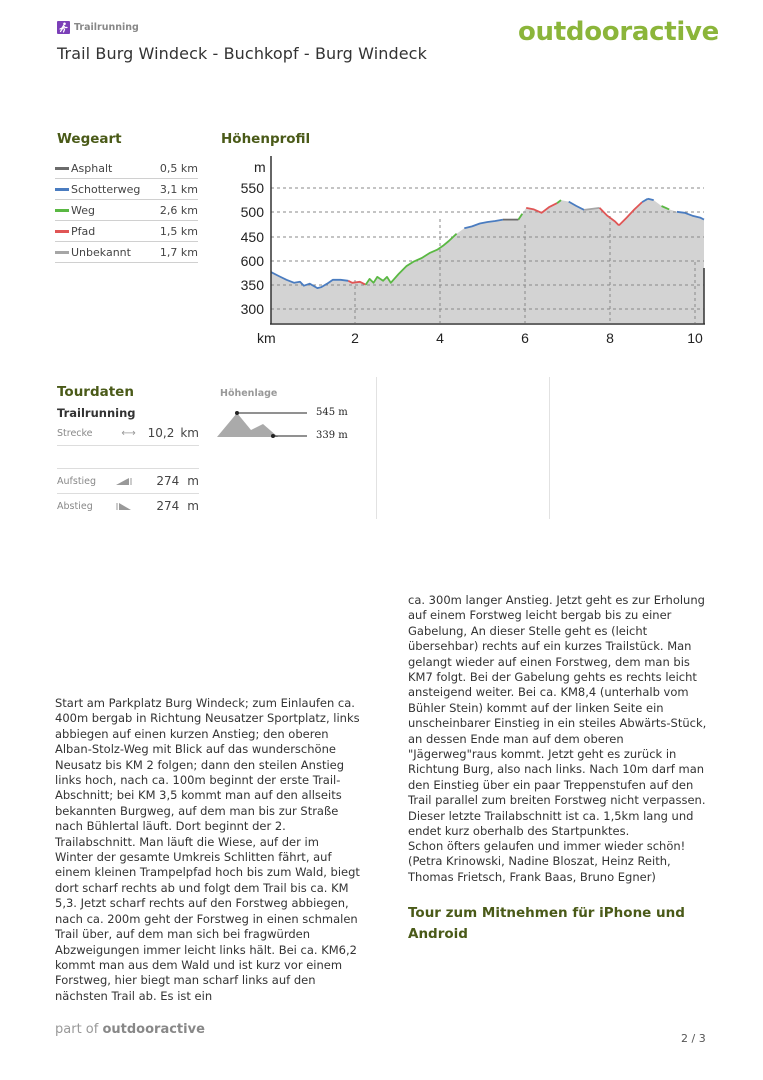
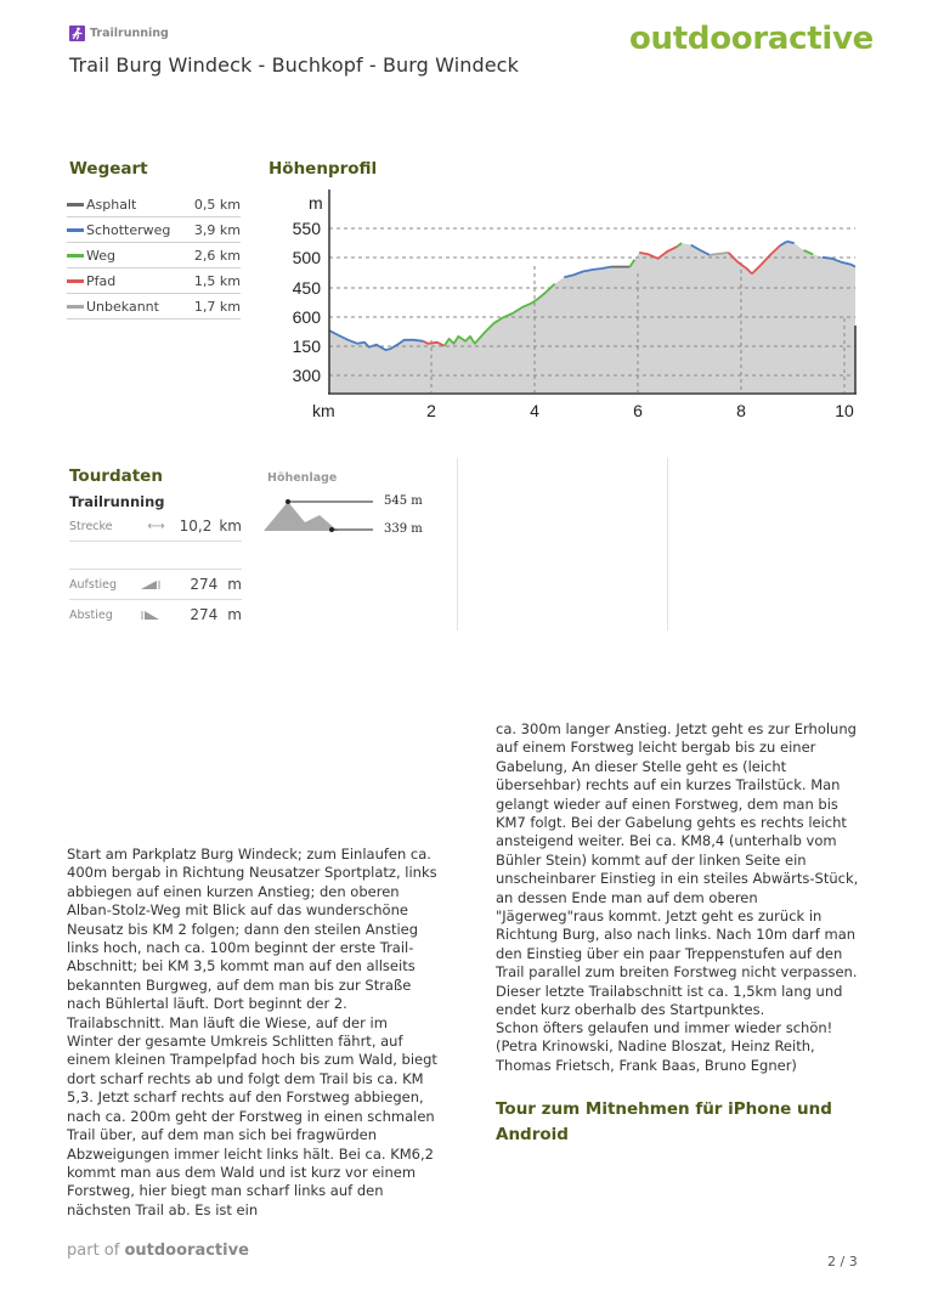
  Trailrunning
  Trail Burg Windeck - Buchkopf - Burg Windeck
  outdooractive
  Wegeart
  Asphalt
  0,5 km
  Schotterweg
- 3,1 km
+ 3,9 km
  Weg
  2,6 km
  Pfad
  1,5 km
  Unbekannt
  1,7 km
  Höhenprofil
  m
  550
  500
  450
  600
- 350
+ 150
  300
  km
  2
  4
  6
  8
  10
  Tourdaten
  Trailrunning
  Strecke
  ⟷
  10,2
  km
  Aufstieg
  274
  m
  Abstieg
  274
  m
  Höhenlage
  545 m
  339 m
  Start am Parkplatz Burg Windeck; zum Einlaufen ca. 400m bergab in Richtung Neusatzer Sportplatz, links abbiegen auf einen kurzen Anstieg; den oberen Alban-Stolz-Weg mit Blick auf das wunderschöne Neusatz bis KM 2 folgen; dann den steilen Anstieg links hoch, nach ca. 100m beginnt der erste Trail-Abschnitt; bei KM 3,5 kommt man auf den allseits bekannten Burgweg, auf dem man bis zur Straße nach Bühlertal läuft. Dort beginnt der 2. Trailabschnitt. Man läuft die Wiese, auf der im Winter der gesamte Umkreis Schlitten fährt, auf einem kleinen Trampelpfad hoch bis zum Wald, biegt dort scharf rechts ab und folgt dem Trail bis ca. KM 5,3. Jetzt scharf rechts auf den Forstweg abbiegen, nach ca. 200m geht der Forstweg in einen schmalen Trail über, auf dem man sich bei fragwürden Abzweigungen immer leicht links hält. Bei ca. KM6,2 kommt man aus dem Wald und ist kurz vor einem Forstweg, hier biegt man scharf links auf den nächsten Trail ab. Es ist ein
  ca. 300m langer Anstieg. Jetzt geht es zur Erholung auf einem Forstweg leicht bergab bis zu einer Gabelung, An dieser Stelle geht es (leicht übersehbar) rechts auf ein kurzes Trailstück. Man gelangt wieder auf einen Forstweg, dem man bis KM7 folgt. Bei der Gabelung gehts es rechts leicht ansteigend weiter. Bei ca. KM8,4 (unterhalb vom Bühler Stein) kommt auf der linken Seite ein unscheinbarer Einstieg in ein steiles Abwärts-Stück, an dessen Ende man auf dem oberen "Jägerweg"raus kommt. Jetzt geht es zurück in Richtung Burg, also nach links. Nach 10m darf man den Einstieg über ein paar Treppenstufen auf den Trail parallel zum breiten Forstweg nicht verpassen. Dieser letzte Trailabschnitt ist ca. 1,5km lang und endet kurz oberhalb des Startpunktes.
  Schon öfters gelaufen und immer wieder schön! (Petra Krinowski, Nadine Bloszat, Heinz Reith, Thomas Frietsch, Frank Baas, Bruno Egner)
  Tour zum Mitnehmen für iPhone und Android
  part of outdooractive
  2 / 3
